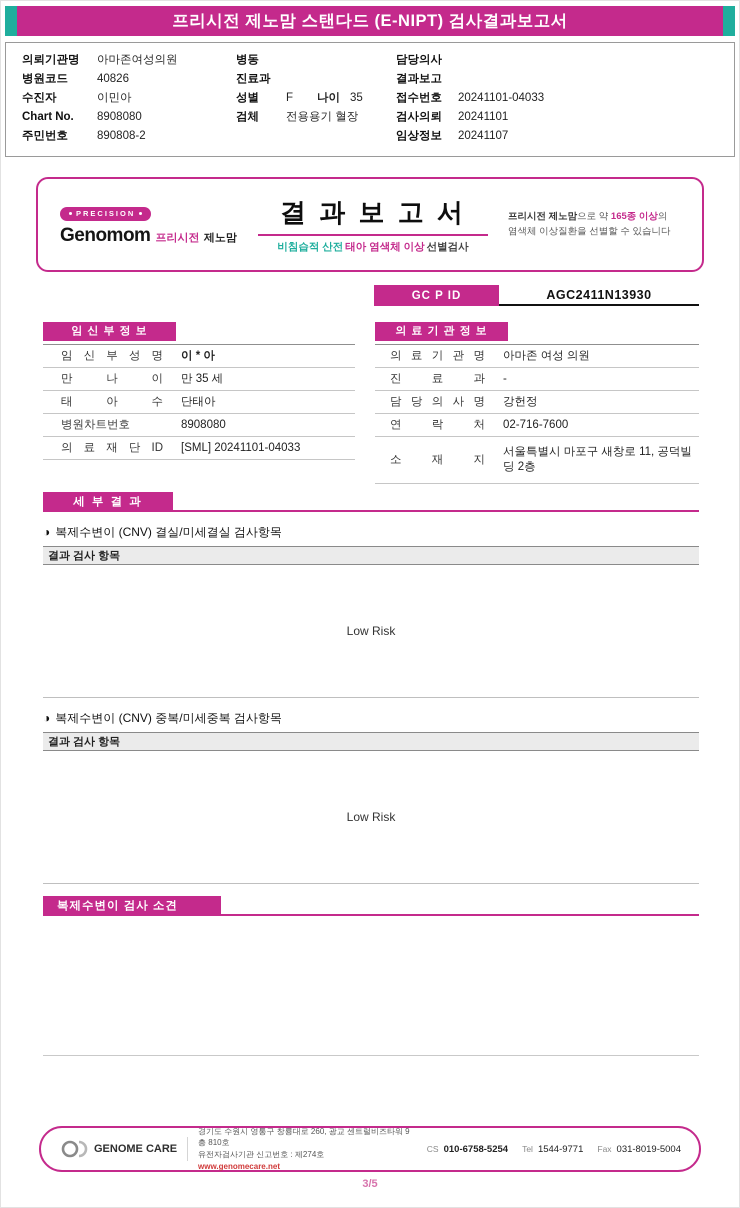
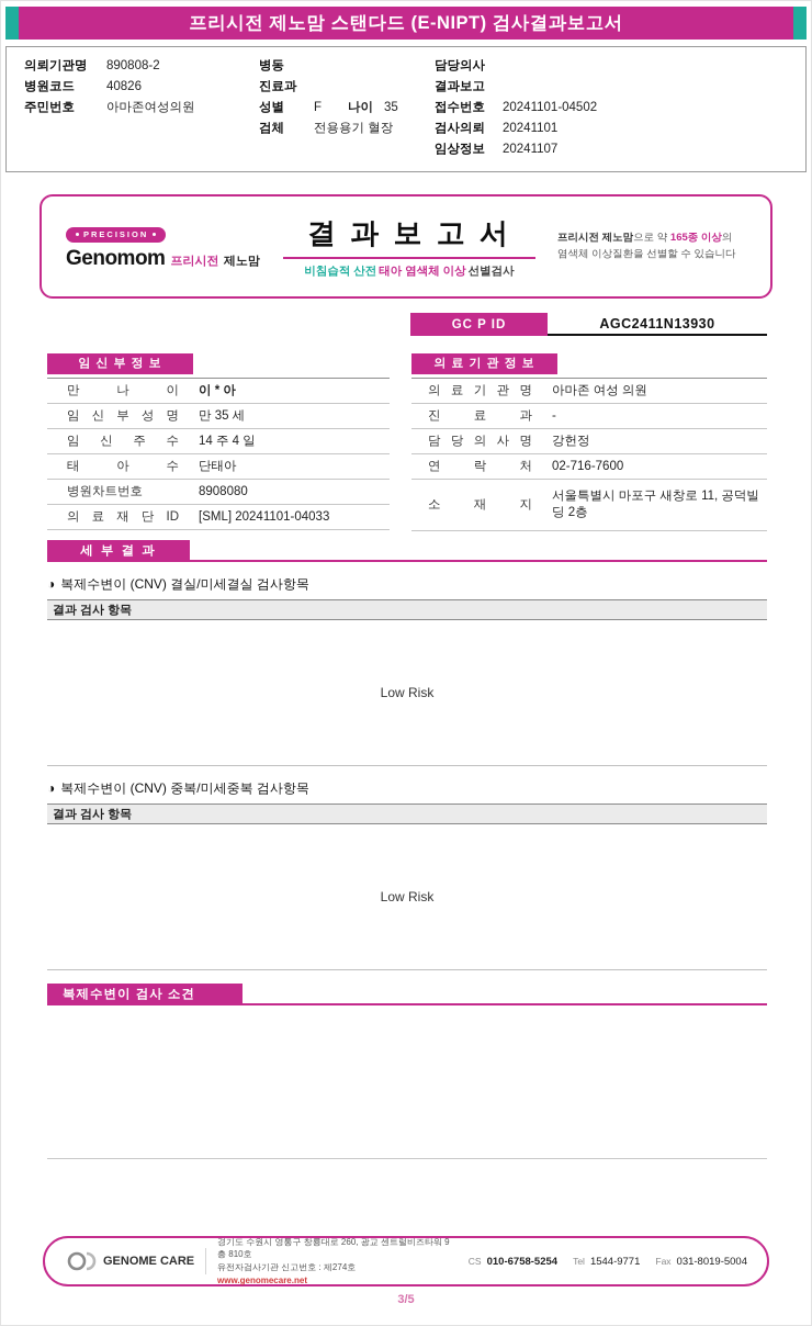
  프리시전 제노맘 스탠다드 (E-NIPT) 검사결과보고서
- 의뢰기관명 아마존여성의원
+ 의뢰기관명 890808-2
  병원코드 40826
- 수진자 이민아
- Chart No. 8908080
- 주민번호 890808-2
+ 주민번호 아마존여성의원
  병동
  진료과
  성별 F 나이 35
  검체 전용용기 혈장
  담당의사
  결과보고
- 접수번호 20241101-04033
+ 접수번호 20241101-04502
  검사의뢰 20241101
  임상정보 20241107
  PRECISION
  Genomom
  프리시전 제노맘
  결 과 보 고 서
  비침습적 산전 태아 염색체 이상 선별검사
  프리시전 제노맘으로 약 165종 이상의
  염색체 이상질환을 선별할 수 있습니다
  GC P ID
  AGC2411N13930
  임 신 부 정 보
- 임 신 부 성 명
+ 만 나 이
  이 * 아
- 만 나 이
+ 임 신 부 성 명
  만 35 세
+ 임 신 주 수
+ 14 주 4 일
  태 아 수
  단태아
  병원차트번호
  8908080
  의 료 재 단 ID
  [SML] 20241101-04033
  의 료 기 관 정 보
  의 료 기 관 명
  아마존 여성 의원
  진 료 과
  -
  담 당 의 사 명
  강헌정
  연 락 처
  02-716-7600
  소 재 지
  서울특별시 마포구 새창로 11, 공덕빌딩 2층
  세 부 결 과
  ◑
  복제수변이 (CNV) 결실/미세결실 검사항목
  결과 검사 항목
  Low Risk
  ◑
  복제수변이 (CNV) 중복/미세중복 검사항목
  결과 검사 항목
  Low Risk
  복제수변이 검사 소견
  GENOME CARE
  경기도 수원시 영통구 창룡대로 260, 광교 센트럴비즈타워 9층 810호
  유전자검사기관 신고번호 : 제274호
  www.genomecare.net
  CS
  010-6758-5254
  Tel
  1544-9771
  Fax
  031-8019-5004
  3/5
